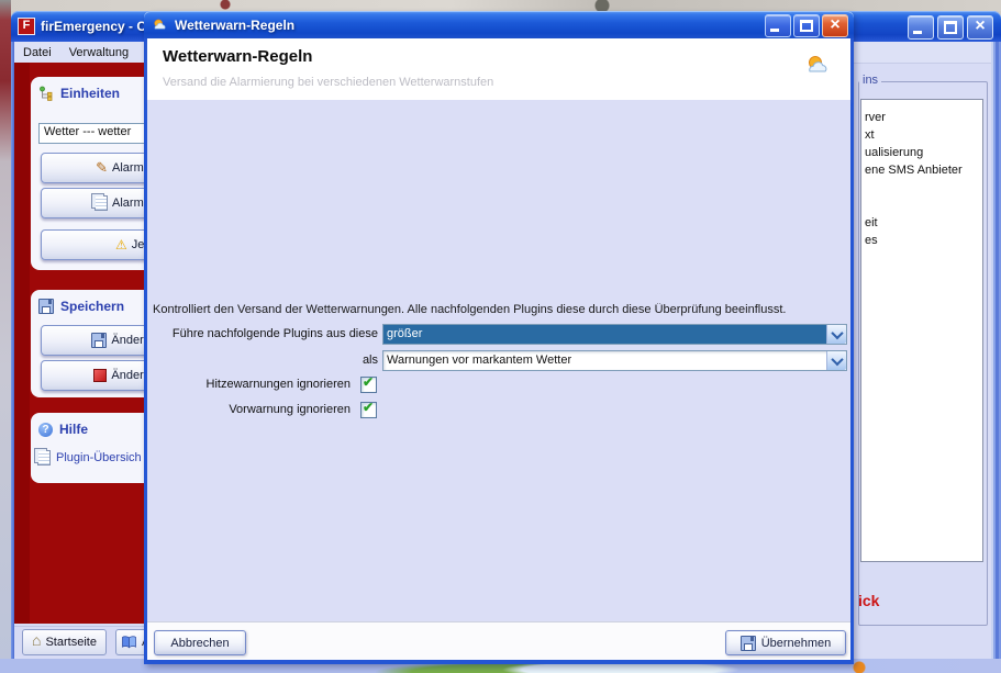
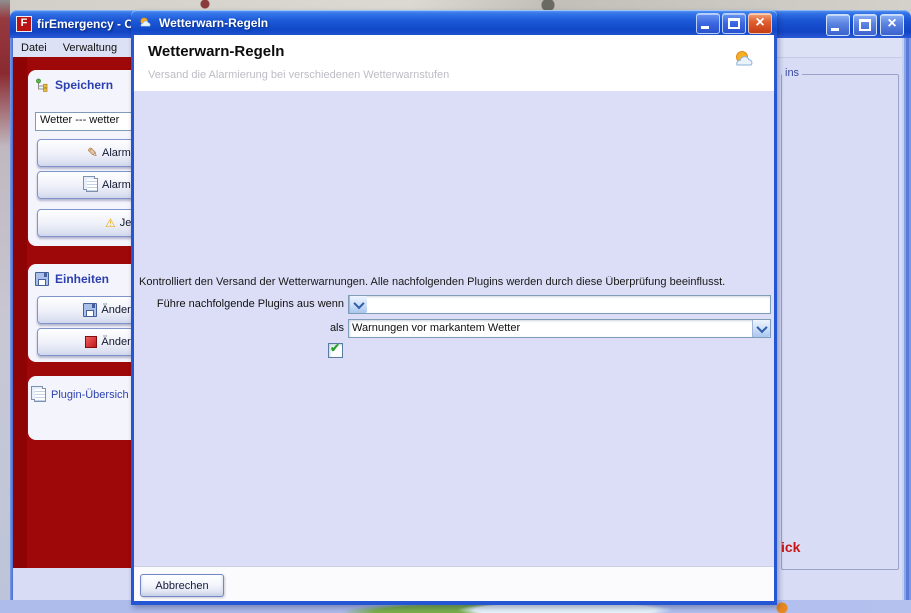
  F
  firEmergency - C
  Datei
  Verwaltung
- Einheiten
+ Speichern
  Wetter --- wetter
  Alarm
  Alarm
- Speichern
+ Einheiten
  Änder
  Änder
- Hilfe
  Plugin-Übersich
- Startseite
  ins
- rver
- xt
- ualisierung
- ene SMS Anbieter
- eit
- es
  ick
  Wetterwarn-Regeln
  Wetterwarn-Regeln
  Versand die Alarmierung bei verschiedenen Wetterwarnstufen
- Kontrolliert den Versand der Wetterwarnungen. Alle nachfolgenden Plugins diese durch diese Überprüfung beeinflusst.
+ Kontrolliert den Versand der Wetterwarnungen. Alle nachfolgenden Plugins werden durch diese Überprüfung beeinflusst.
- Führe nachfolgende Plugins aus diese
+ Führe nachfolgende Plugins aus wenn
- größer
  als
  Warnungen vor markantem Wetter
- Hitzewarnungen ignorieren
- Vorwarnung ignorieren
  Abbrechen
- Übernehmen
